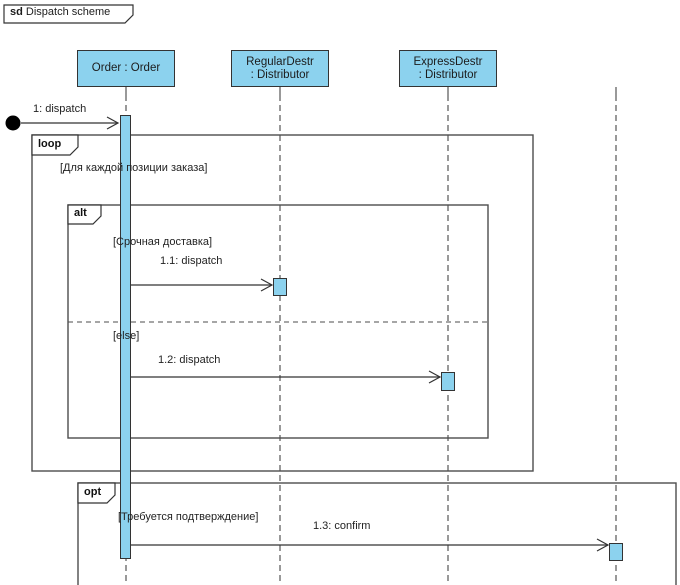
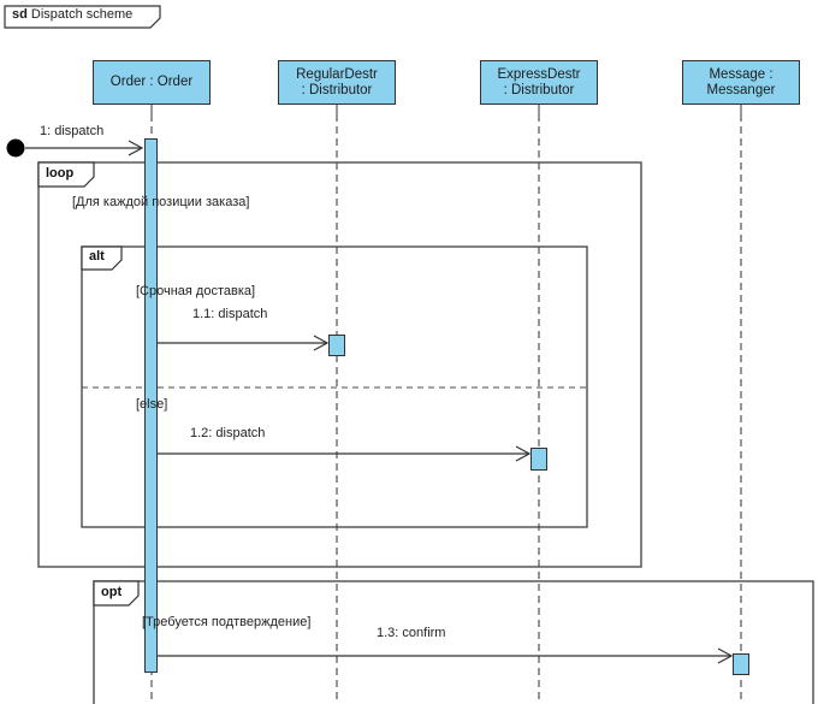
  sd Dispatch scheme
  Order : Order
  RegularDestr
  : Distributor
  ExpressDestr
  : Distributor
+ Message :
+ Messanger
  loop
  alt
  opt
  [Для каждой позиции заказа]
  [Срочная доставка]
  [else]
  [Требуется подтверждение]
  1: dispatch
  1.1: dispatch
  1.2: dispatch
  1.3: confirm
